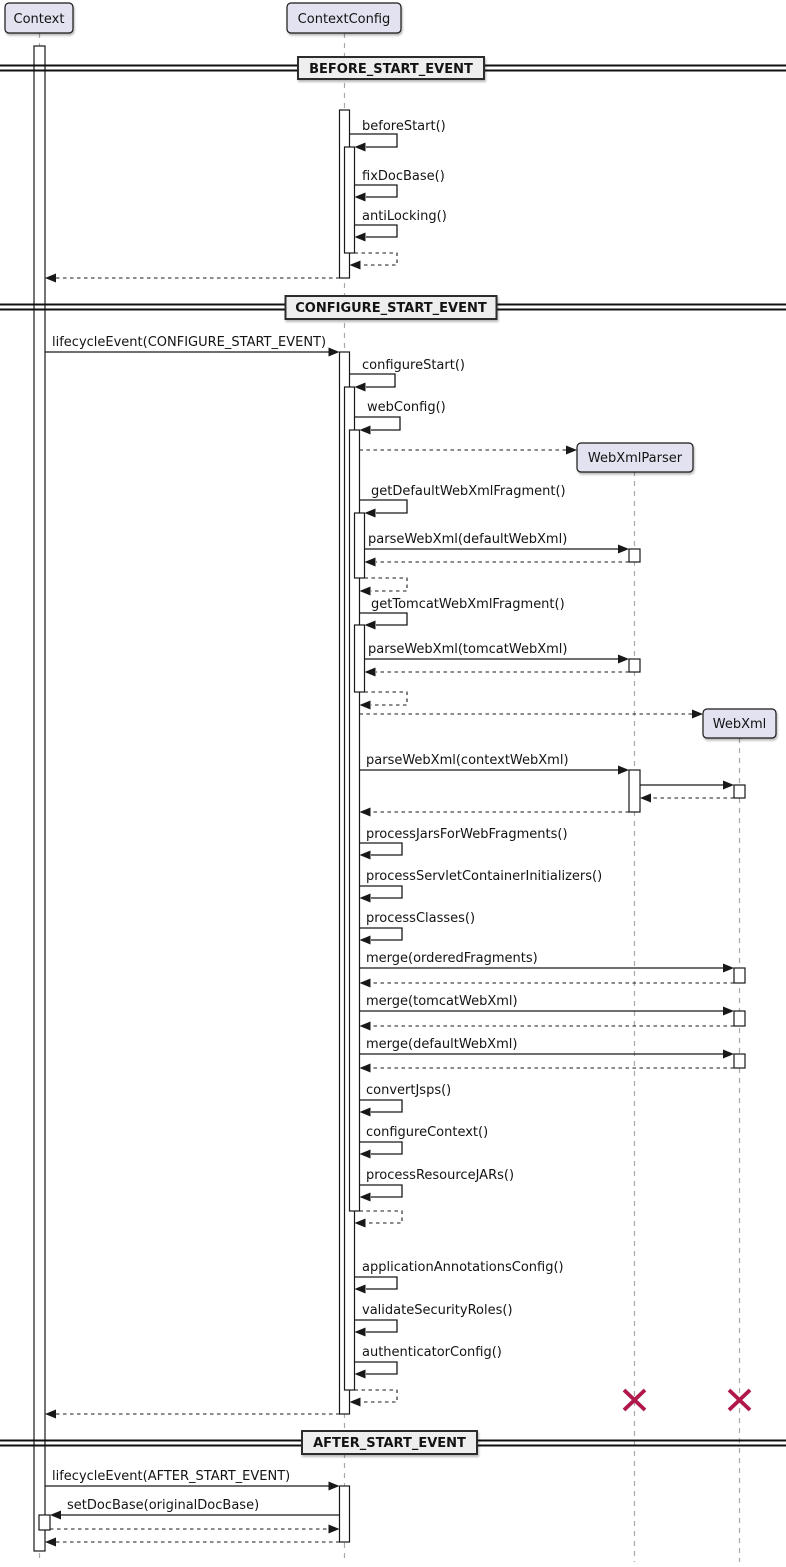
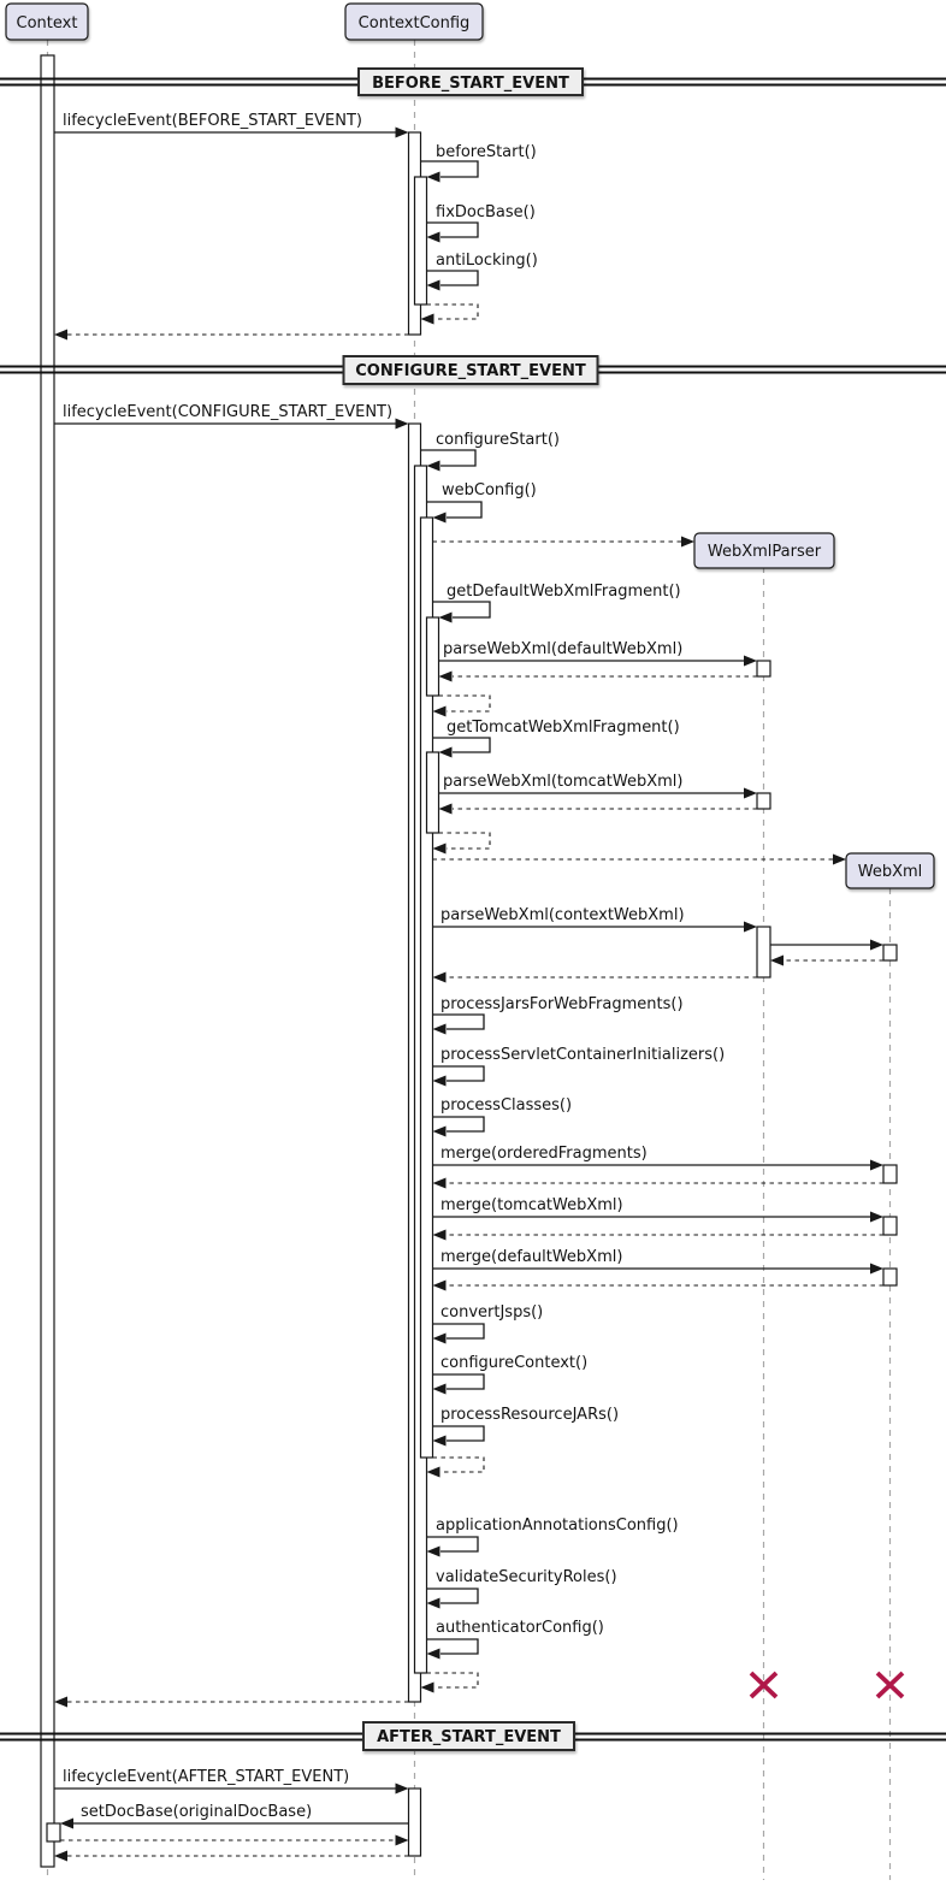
+ lifecycleEvent(BEFORE_START_EVENT)
  beforeStart()
  fixDocBase()
  antiLocking()
  lifecycleEvent(CONFIGURE_START_EVENT)
  configureStart()
  webConfig()
  getDefaultWebXmlFragment()
  parseWebXml(defaultWebXml)
  getTomcatWebXmlFragment()
  parseWebXml(tomcatWebXml)
  parseWebXml(contextWebXml)
  processJarsForWebFragments()
  processServletContainerInitializers()
  processClasses()
  merge(orderedFragments)
  merge(tomcatWebXml)
  merge(defaultWebXml)
  convertJsps()
  configureContext()
  processResourceJARs()
  applicationAnnotationsConfig()
  validateSecurityRoles()
  authenticatorConfig()
  lifecycleEvent(AFTER_START_EVENT)
  setDocBase(originalDocBase)
  BEFORE_START_EVENT
  CONFIGURE_START_EVENT
  AFTER_START_EVENT
  Context
  ContextConfig
  WebXmlParser
  WebXml
